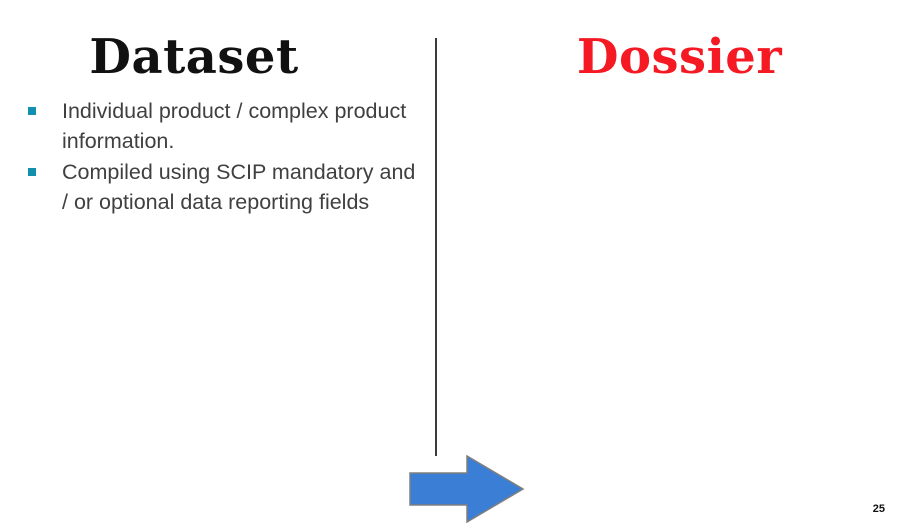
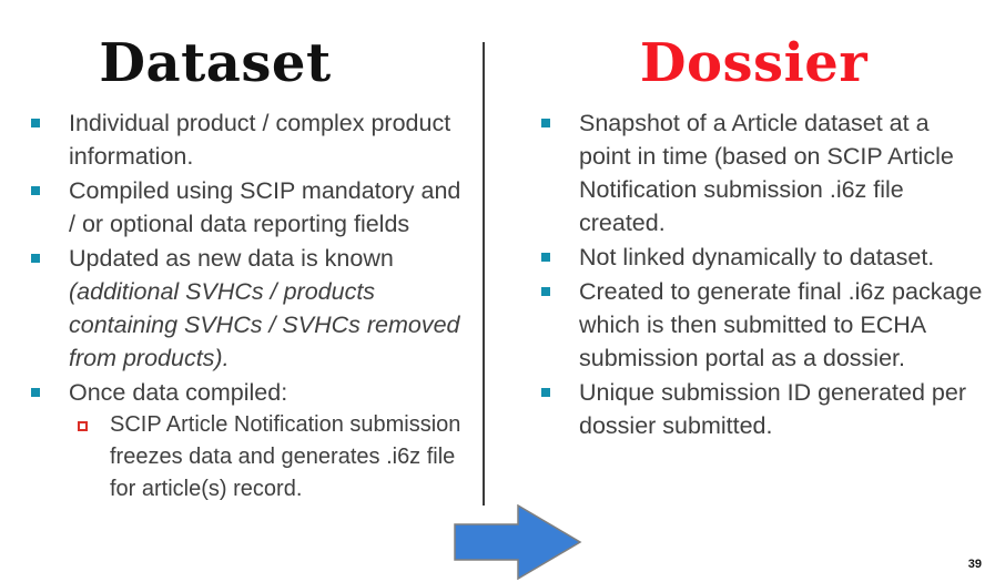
  Dataset
  Individual product / complex product information.
  Compiled using SCIP mandatory and / or optional data reporting fields
+ Updated as new data is known (additional SVHCs / products containing SVHCs / SVHCs removed from products).
+ Once data compiled:
+ SCIP Article Notification submission freezes data and generates .i6z file for article(s) record.
  Dossier
+ Snapshot of a Article dataset at a point in time (based on SCIP Article Notification submission .i6z file created.
+ Not linked dynamically to dataset.
+ Created to generate final .i6z package which is then submitted to ECHA submission portal as a dossier.
+ Unique submission ID generated per dossier submitted.
- 25
+ 39
